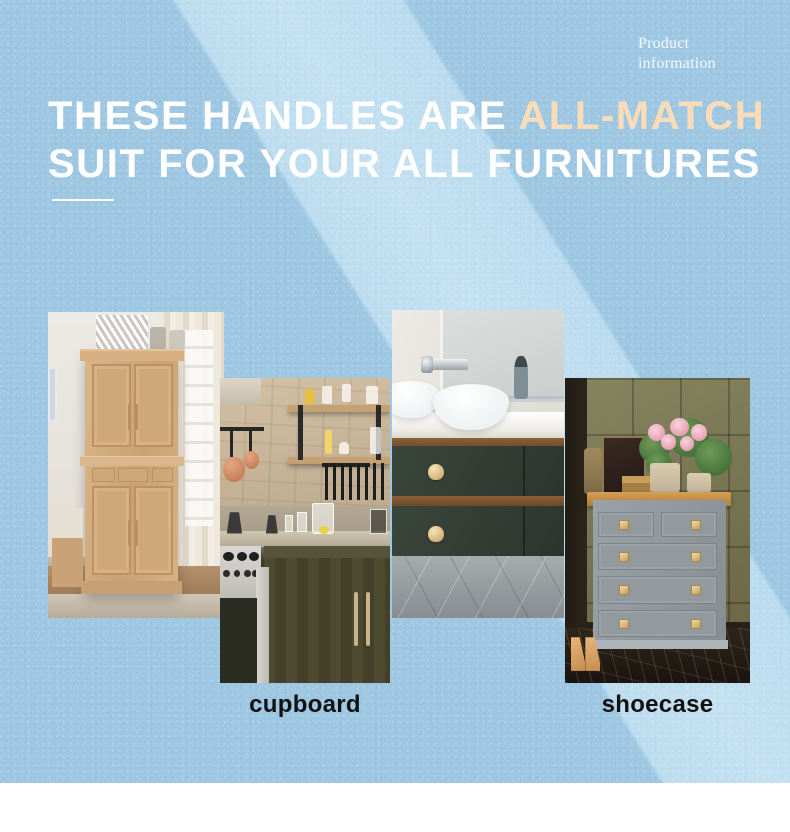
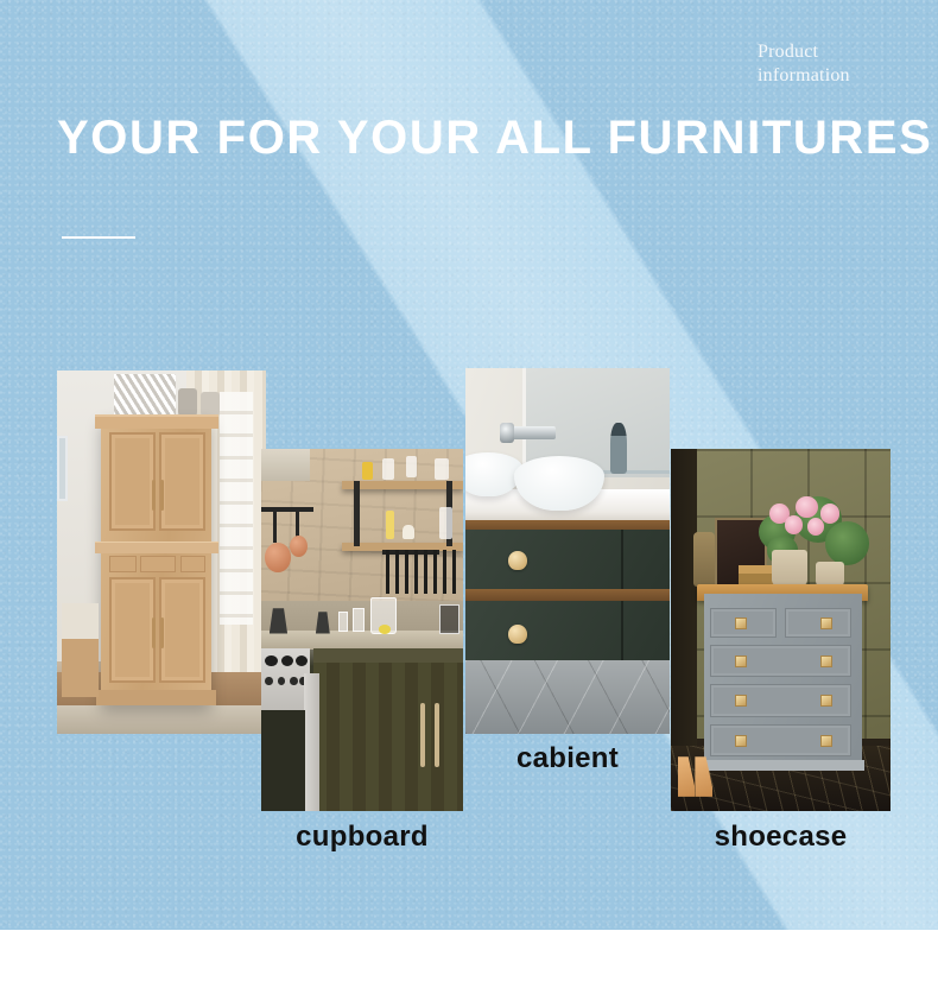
  Product
  information
- THESE HANDLES ARE ALL-MATCH
- SUIT FOR YOUR ALL FURNITURES
+ YOUR FOR YOUR ALL FURNITURES
  cupboard
+ cabient
  shoecase
